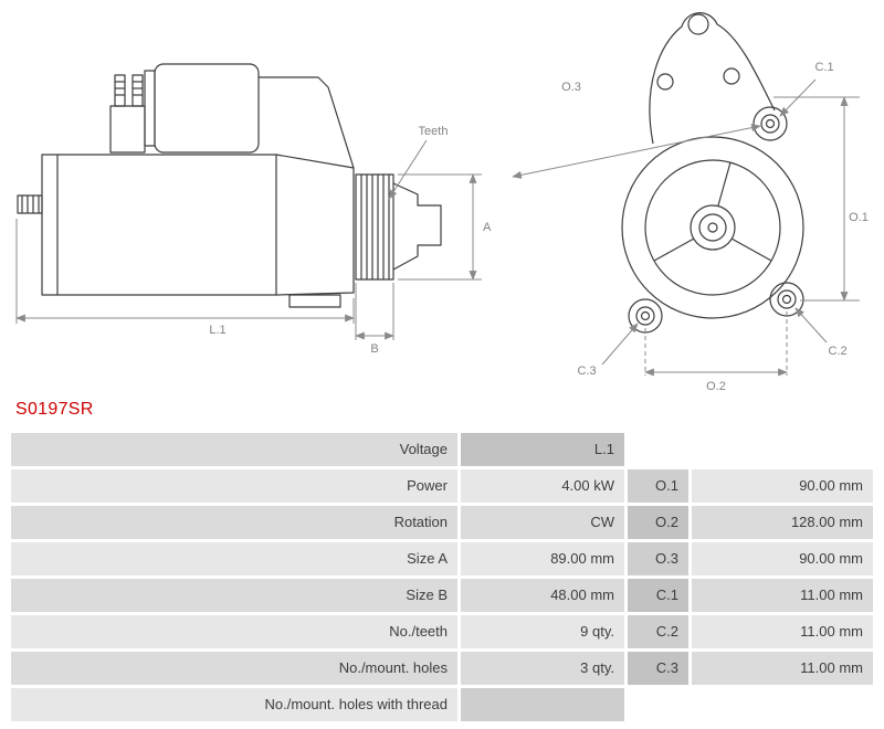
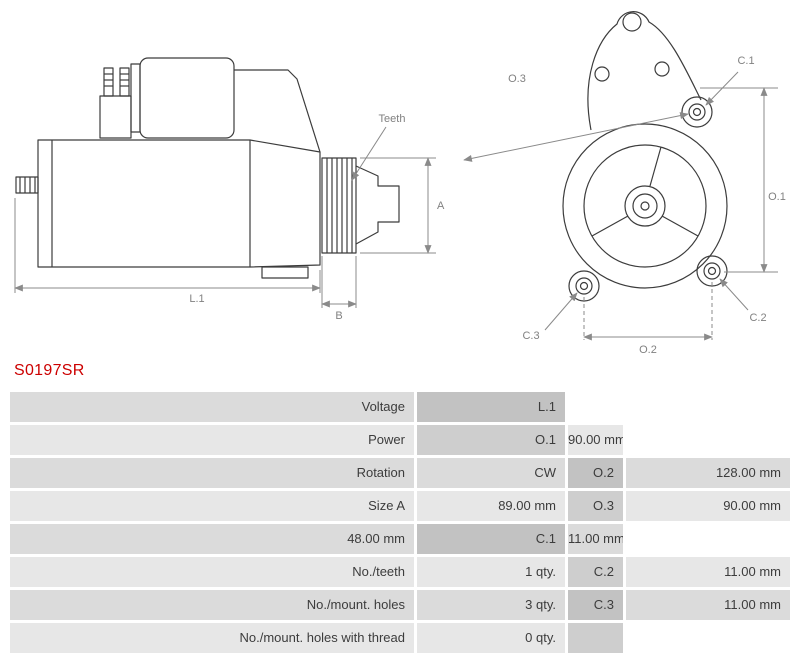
  L.1
  B
  A
  Teeth
  O.3
  C.1
  O.1
  C.2
  C.3
  O.2
  S0197SR
  Voltage
  L.1
  Power
- 4.00 kW
  O.1
  90.00 mm
  Rotation
  CW
  O.2
  128.00 mm
  Size A
  89.00 mm
  O.3
  90.00 mm
- Size B
  48.00 mm
  C.1
  11.00 mm
  No./teeth
- 9 qty.
+ 1 qty.
  C.2
  11.00 mm
  No./mount. holes
  3 qty.
  C.3
  11.00 mm
  No./mount. holes with thread
+ 0 qty.
